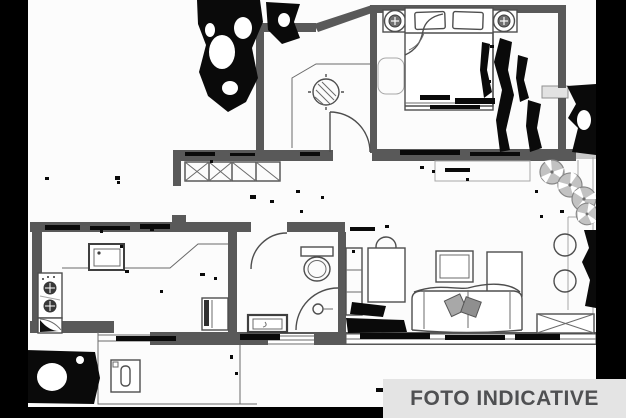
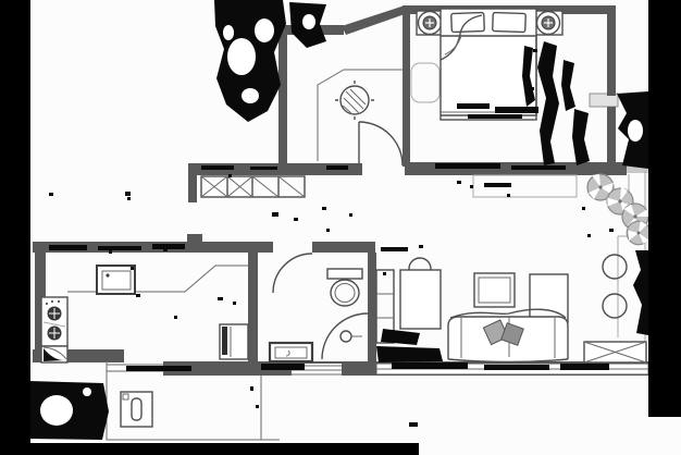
- FOTO INDICATIVE
